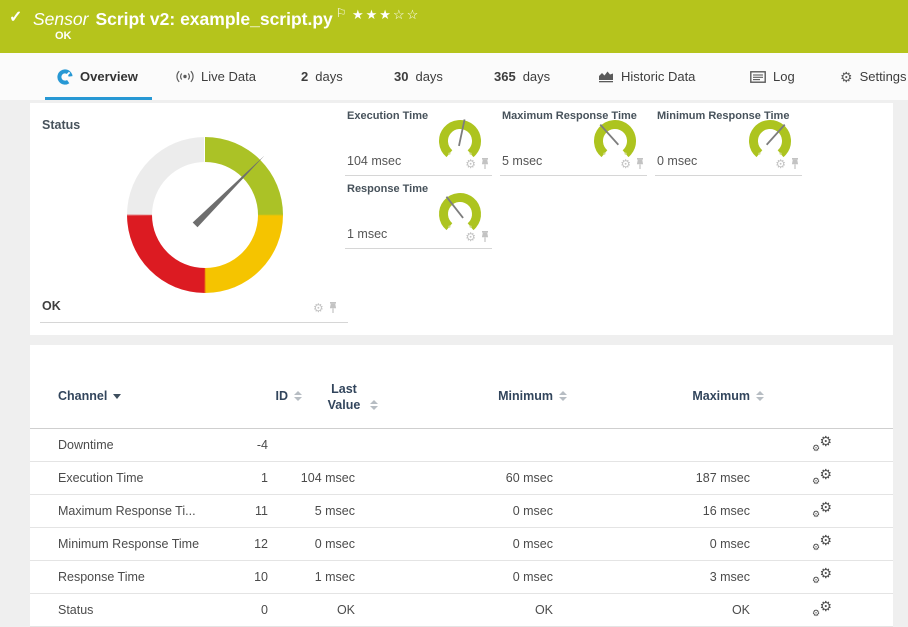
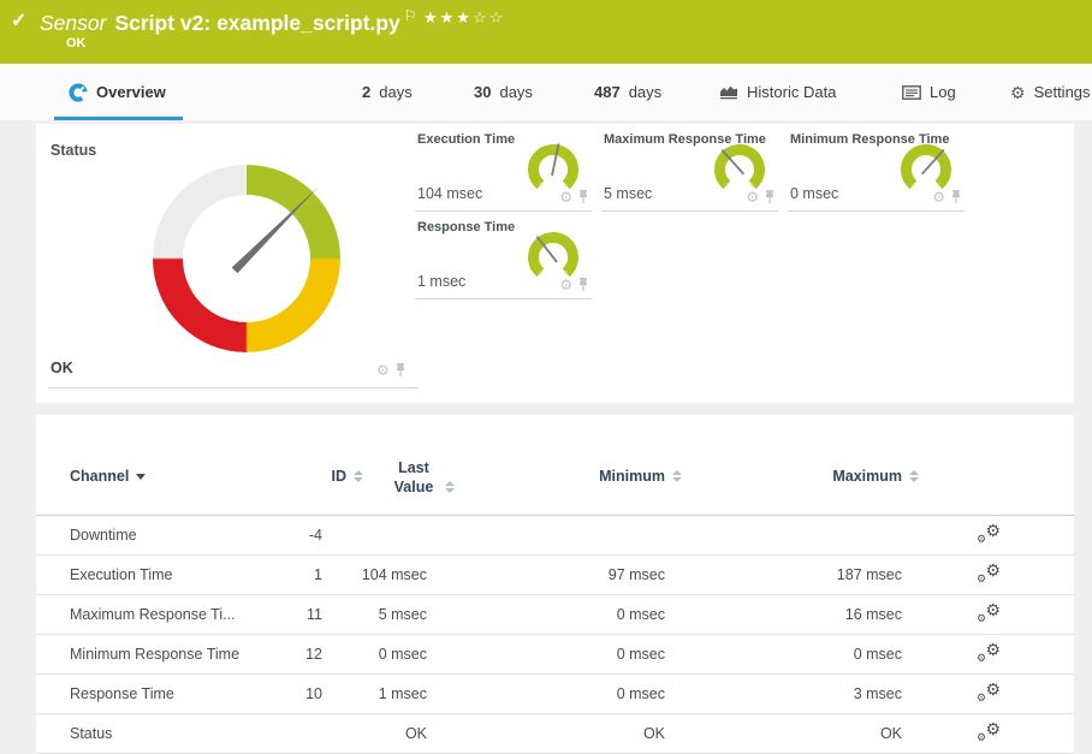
  ✓
  Sensor Script v2: example_script.py ⚐
  ★★★☆☆
  OK
  Overview
- Live Data
  2
  days
  30
  days
- 365
+ 487
  days
  Historic Data
  Log
  ⚙
  Settings
  Status
  OK
  ⚙
  Execution Time
  104 msec
  ⚙
  Maximum Response Time
  5 msec
  ⚙
  Minimum Response Time
  0 msec
  ⚙
  Response Time
  1 msec
  ⚙
  Channel
  ID
  Last Value
  Minimum
  Maximum
  Downtime
  -4
  ⚙
  ⚙
  Execution Time
  1
  104 msec
- 60 msec
+ 97 msec
  187 msec
  ⚙
  ⚙
  Maximum Response Ti...
  11
  5 msec
  0 msec
  16 msec
  ⚙
  ⚙
  Minimum Response Time
  12
  0 msec
  0 msec
  0 msec
  ⚙
  ⚙
  Response Time
  10
  1 msec
  0 msec
  3 msec
  ⚙
  ⚙
  Status
- 0
  OK
  OK
  OK
  ⚙
  ⚙
